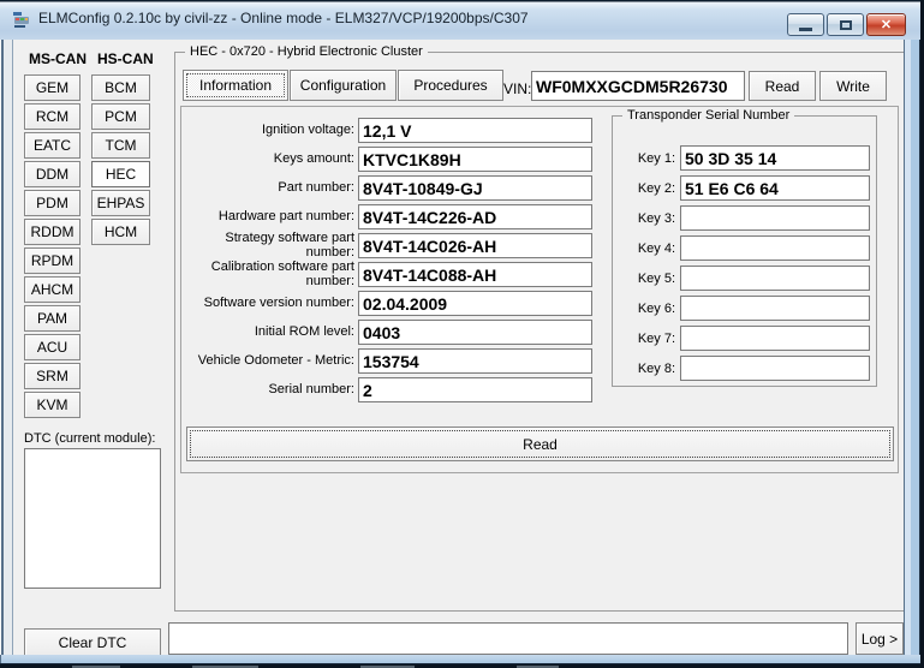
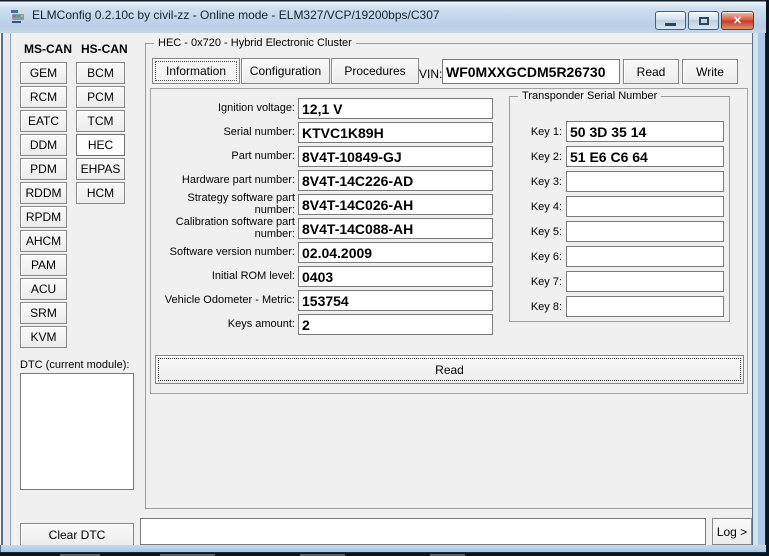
  ELMConfig 0.2.10c by civil-zz - Online mode - ELM327/VCP/19200bps/C307
  ✕
  MS-CAN
  GEM
  RCM
  EATC
  DDM
  PDM
  RDDM
  RPDM
  AHCM
  PAM
  ACU
  SRM
  KVM
  HS-CAN
  BCM
  PCM
  TCM
  HEC
  EHPAS
  HCM
  DTC (current module):
  Clear DTC
  HEC - 0x720 - Hybrid Electronic Cluster
  Information
  Configuration
  Procedures
  VIN:
  WF0MXXGCDM5R26730
  Read
  Write
  Ignition voltage:
  12,1 V
- Keys amount:
+ Serial number:
  KTVC1K89H
  Part number:
  8V4T-10849-GJ
  Hardware part number:
  8V4T-14C226-AD
  Strategy software part number:
  8V4T-14C026-AH
  Calibration software part number:
  8V4T-14C088-AH
  Software version number:
  02.04.2009
  Initial ROM level:
  0403
  Vehicle Odometer - Metric:
  153754
- Serial number:
+ Keys amount:
  2
  Transponder Serial Number
  Key 1:
  50 3D 35 14
  Key 2:
  51 E6 C6 64
  Key 3:
  Key 4:
  Key 5:
  Key 6:
  Key 7:
  Key 8:
  Read
  Log >
